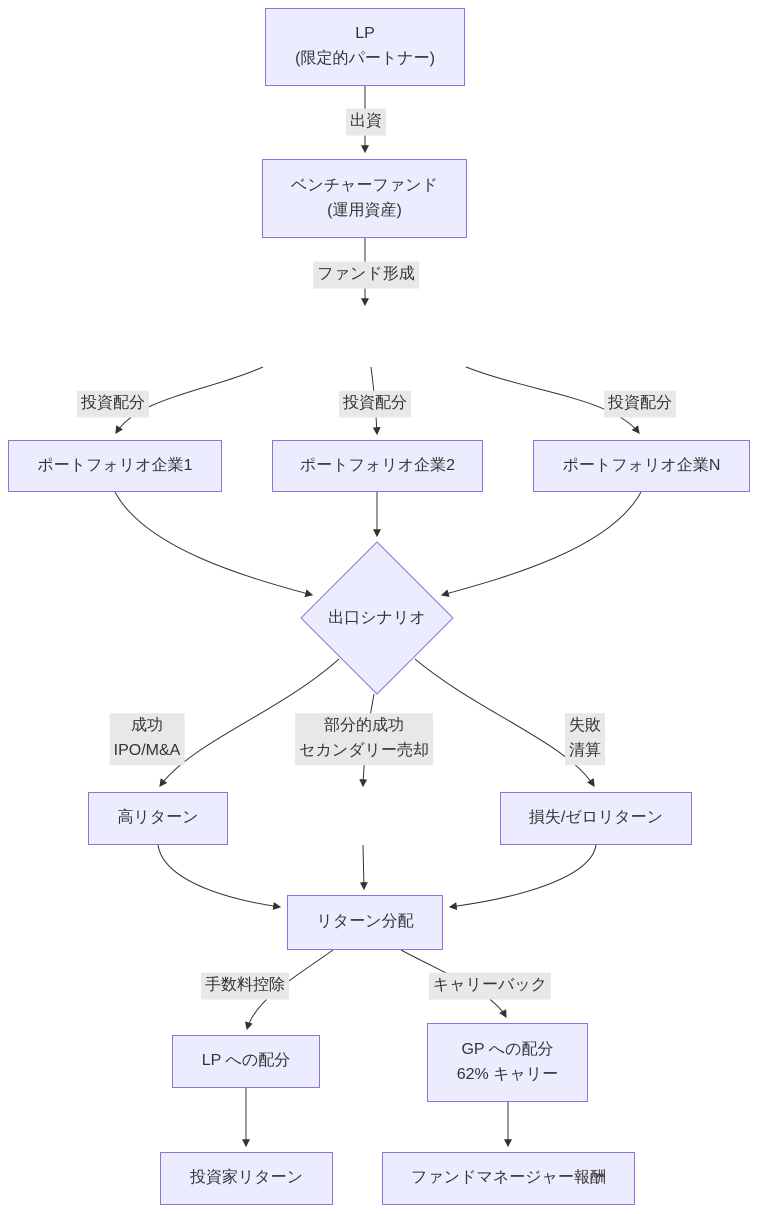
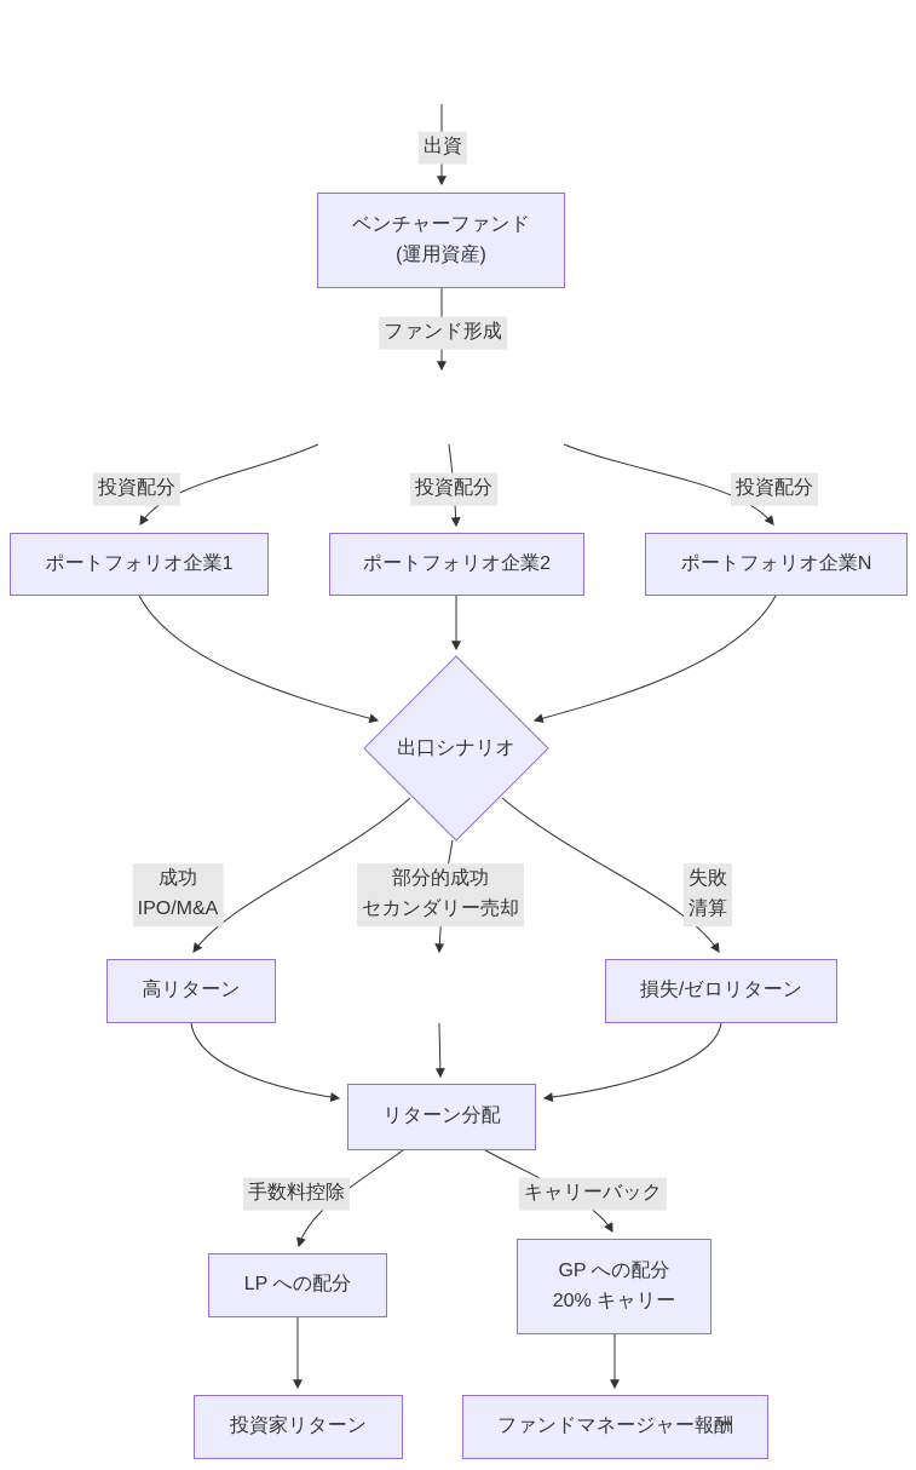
  出資
  ファンド形成
  投資配分
  投資配分
  投資配分
  成功
  IPO/M&A
  部分的成功
  セカンダリー売却
  失敗
  清算
  手数料控除
  キャリーバック
- LP
- (限定的パートナー)
  ベンチャーファンド
  (運用資産)
  ポートフォリオ企業1
  ポートフォリオ企業2
  ポートフォリオ企業N
  出口シナリオ
  高リターン
  損失/ゼロリターン
  リターン分配
  LP への配分
  GP への配分
- 62% キャリー
+ 20% キャリー
  投資家リターン
  ファンドマネージャー報酬
